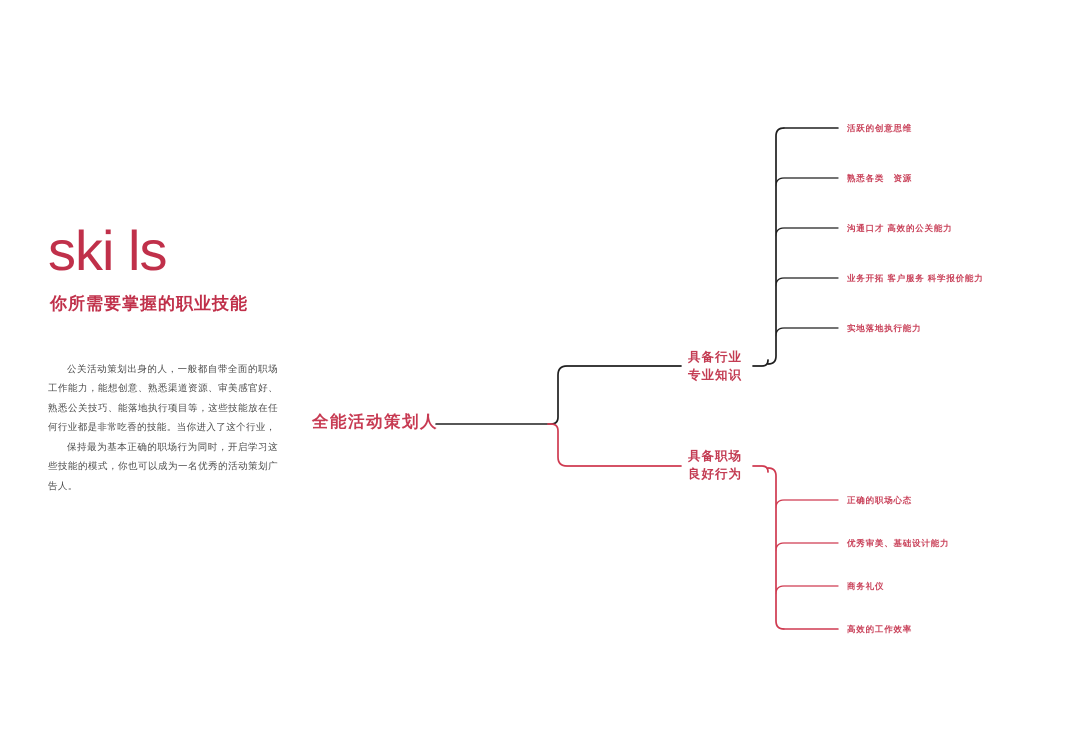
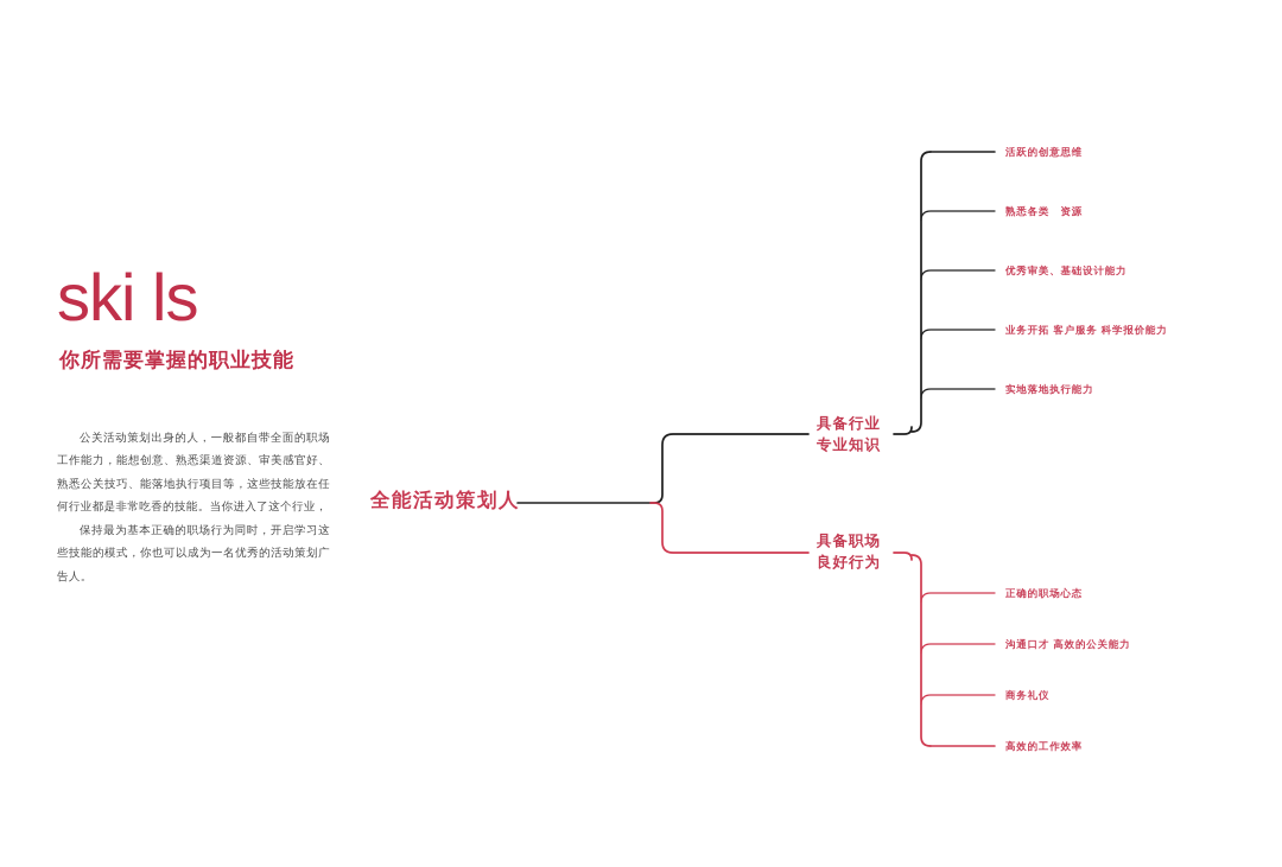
  ski ls
  你所需要掌握的职业技能
  公关活动策划出身的人，一般都自带全面的职场工作能力，能想创意、熟悉渠道资源、审美感官好、熟悉公关技巧、能落地执行项目等，这些技能放在任何行业都是非常吃香的技能。当你进入了这个行业，
  保持最为基本正确的职场行为同时，开启学习这些技能的模式，你也可以成为一名优秀的活动策划广告人。
  全能活动策划人
  具备行业
  专业知识
  具备职场
  良好行为
  活跃的创意思维
  熟悉各类 资源
- 沟通口才 高效的公关能力
+ 优秀审美、基础设计能力
  业务开拓 客户服务 科学报价能力
  实地落地执行能力
  正确的职场心态
- 优秀审美、基础设计能力
+ 沟通口才 高效的公关能力
  商务礼仪
  高效的工作效率
